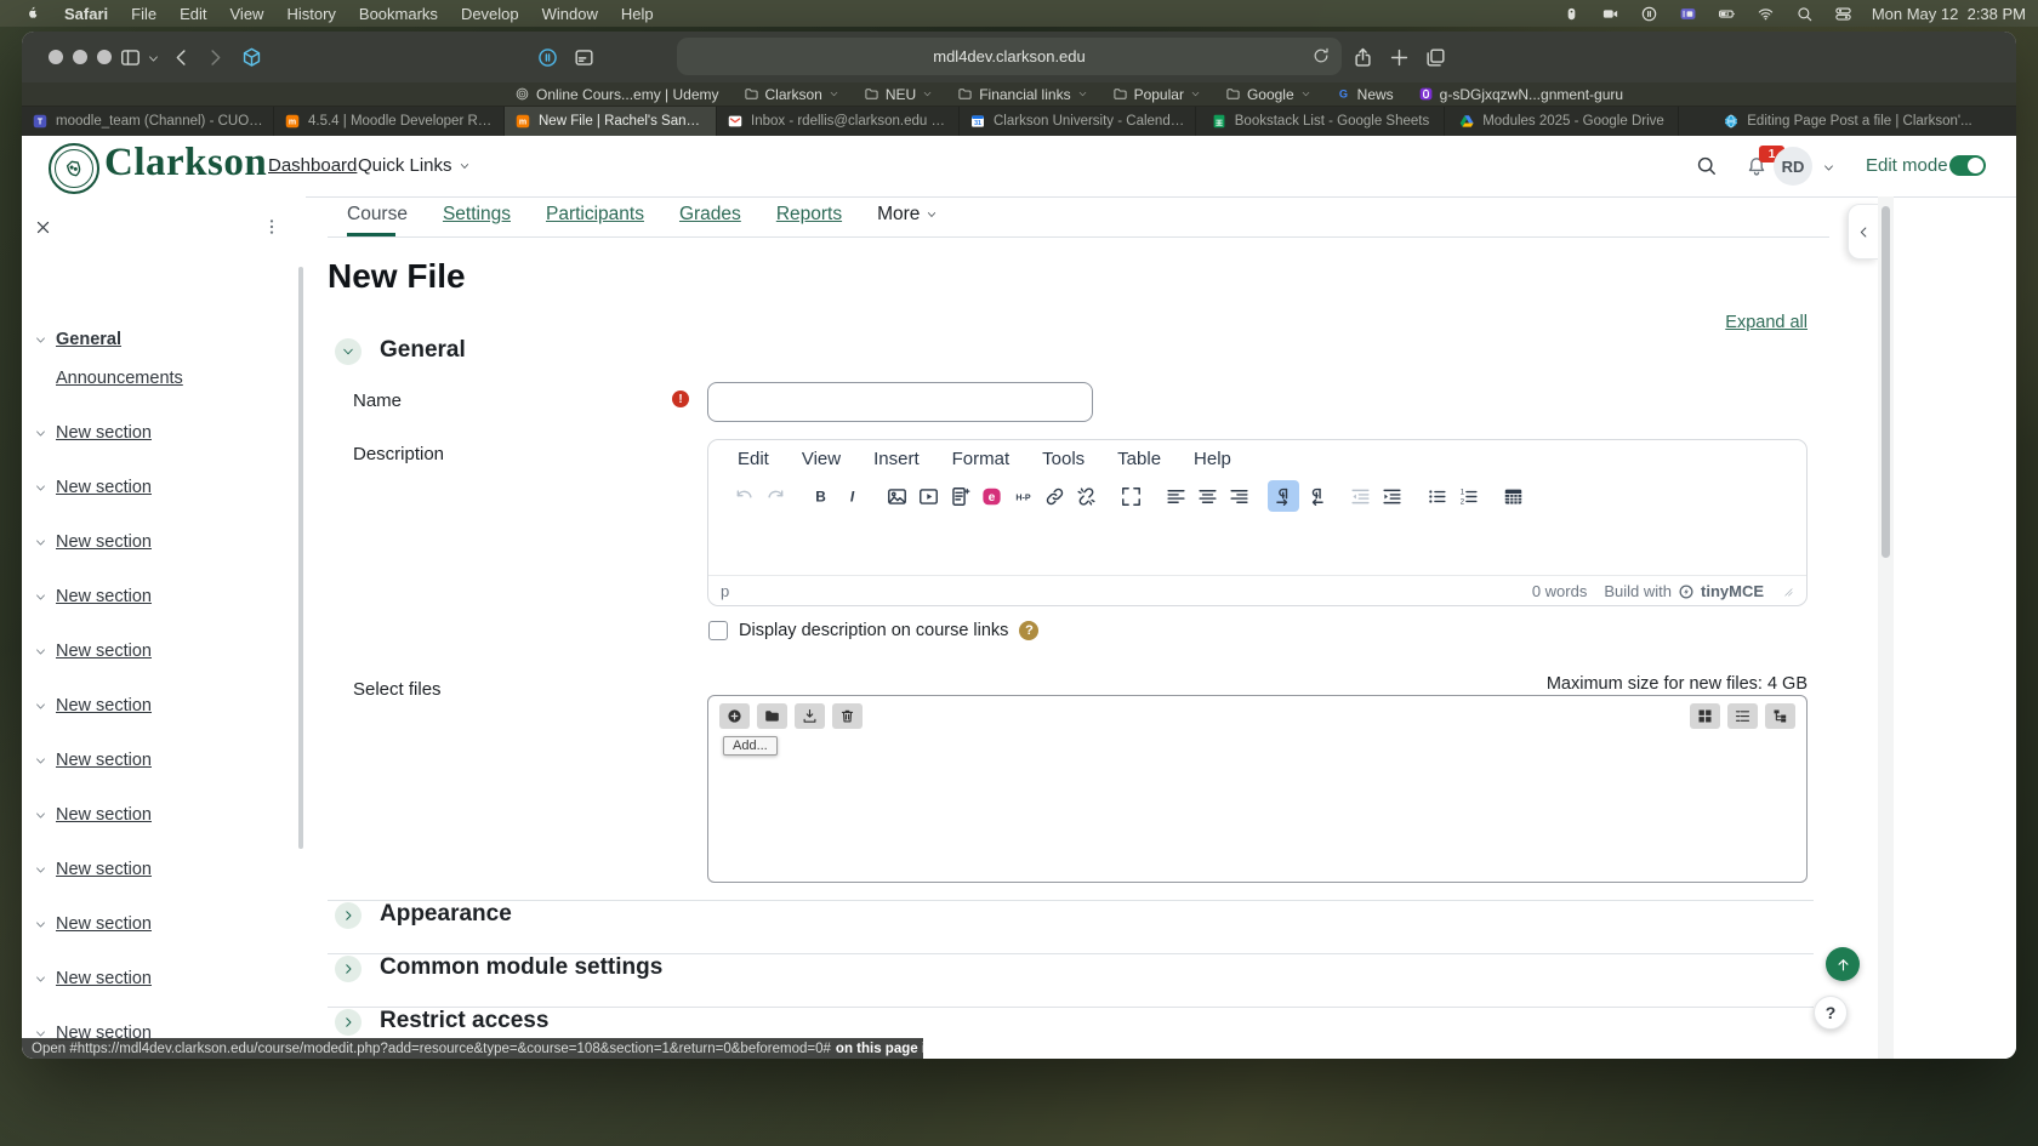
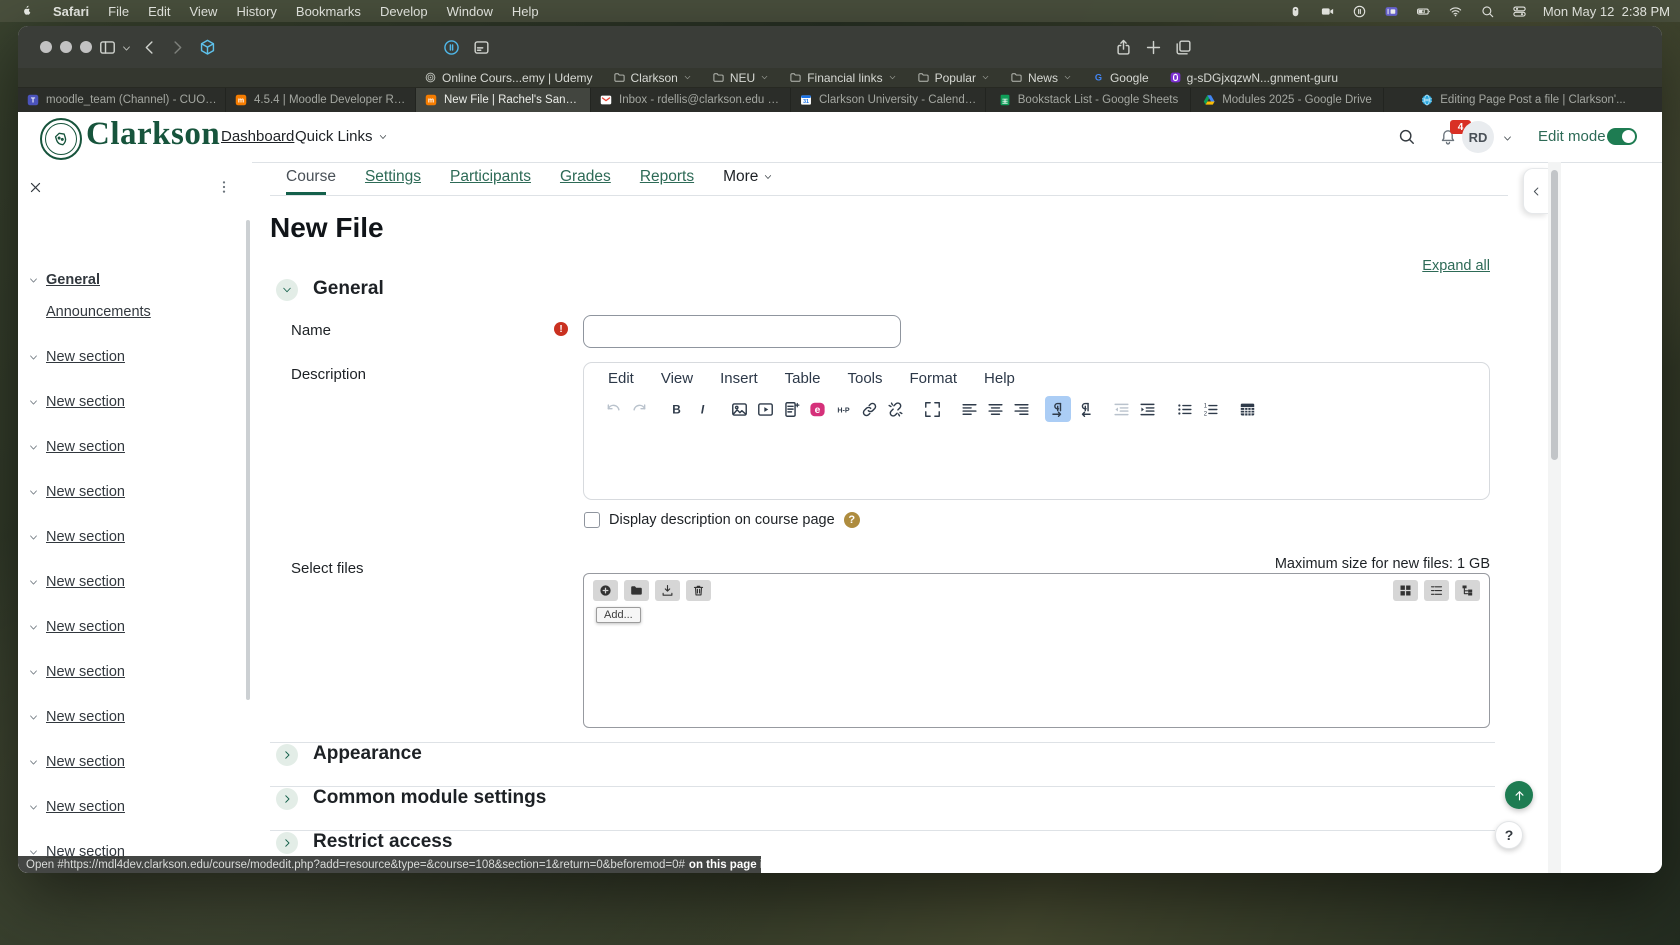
  Safari
  File
  Edit
  View
  History
  Bookmarks
  Develop
  Window
  Help
  Mon May 12 2:38 PM
- mdl4dev.clarkson.edu
  Online Cours...emy | Udemy
  Clarkson
  NEU
  Financial links
  Popular
- Google
+ News
  G
- News
+ Google
  g-sDGjxqzwN...gnment-guru
  moodle_team (Channel) - CUOIT
  4.5.4 | Moodle Developer Res
  New File | Rachel's Sandbo
  Inbox - rdellis@clarkson.edu - C
  Clarkson University - Calendar
  Bookstack List - Google Sheets
  Modules 2025 - Google Drive
  Editing Page Post a file | Clarkson'...
  Clarkson
  Dashboard
  Quick Links
- 1
+ 4
  RD
  Edit mode
  General
  Announcements
  New section
  New section
  New section
  New section
  New section
  New section
  New section
  New section
  New section
  New section
  New section
  New section
  Course
  Settings
  Participants
  Grades
  Reports
  More
  New File
  Expand all
  General
  Name
  !
  Description
  Edit
  View
  Insert
- Format
+ Table
  Tools
- Table
+ Format
  Help
  B
  I
  e
  H-P
- p
- 0 words
- Build with
- tinyMCE
- Display description on course links
+ Display description on course page
  ?
  Select files
- Maximum size for new files: 4 GB
+ Maximum size for new files: 1 GB
  Add...
  Appearance
  Common module settings
  Restrict access
  ?
  Open #https://mdl4dev.clarkson.edu/course/modedit.php?add=resource&type=&course=108&section=1&return=0&beforemod=0#
